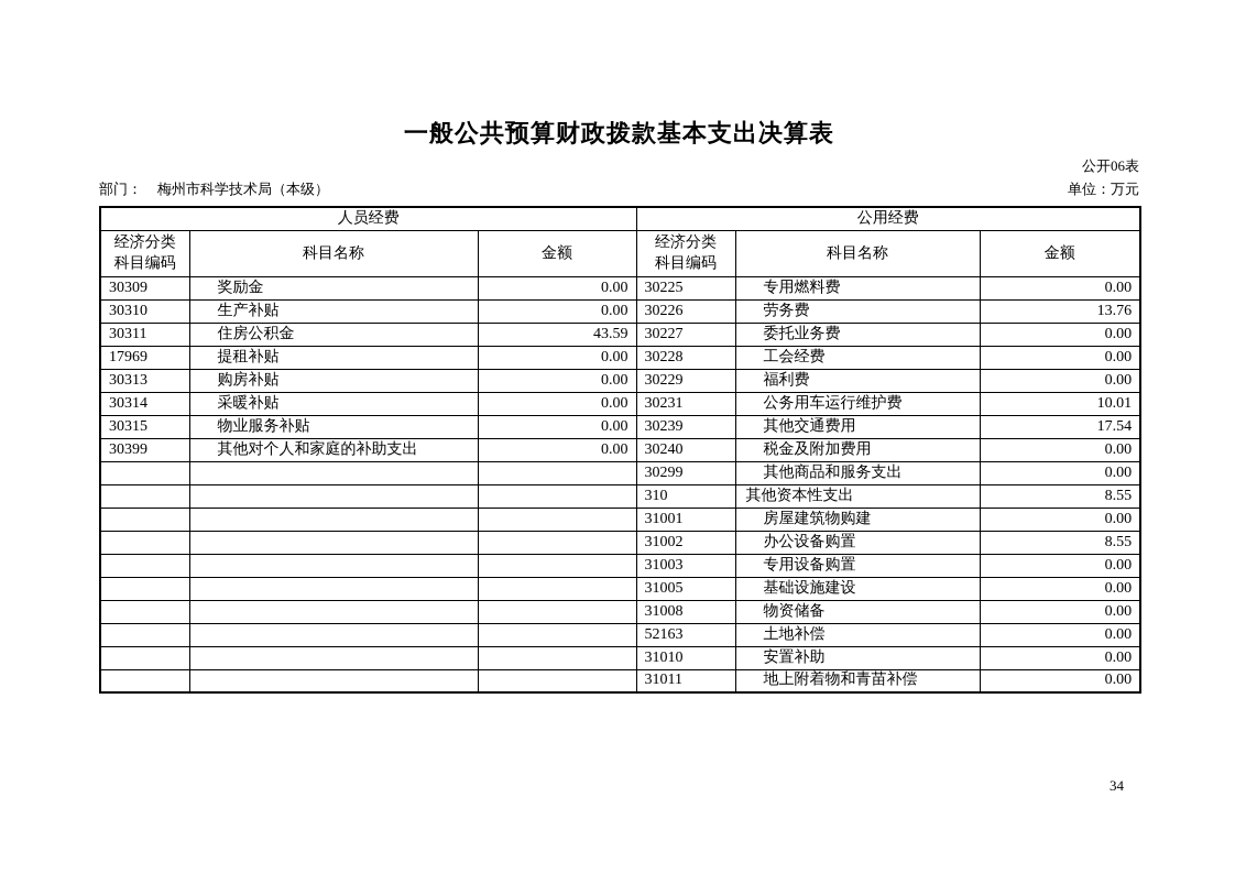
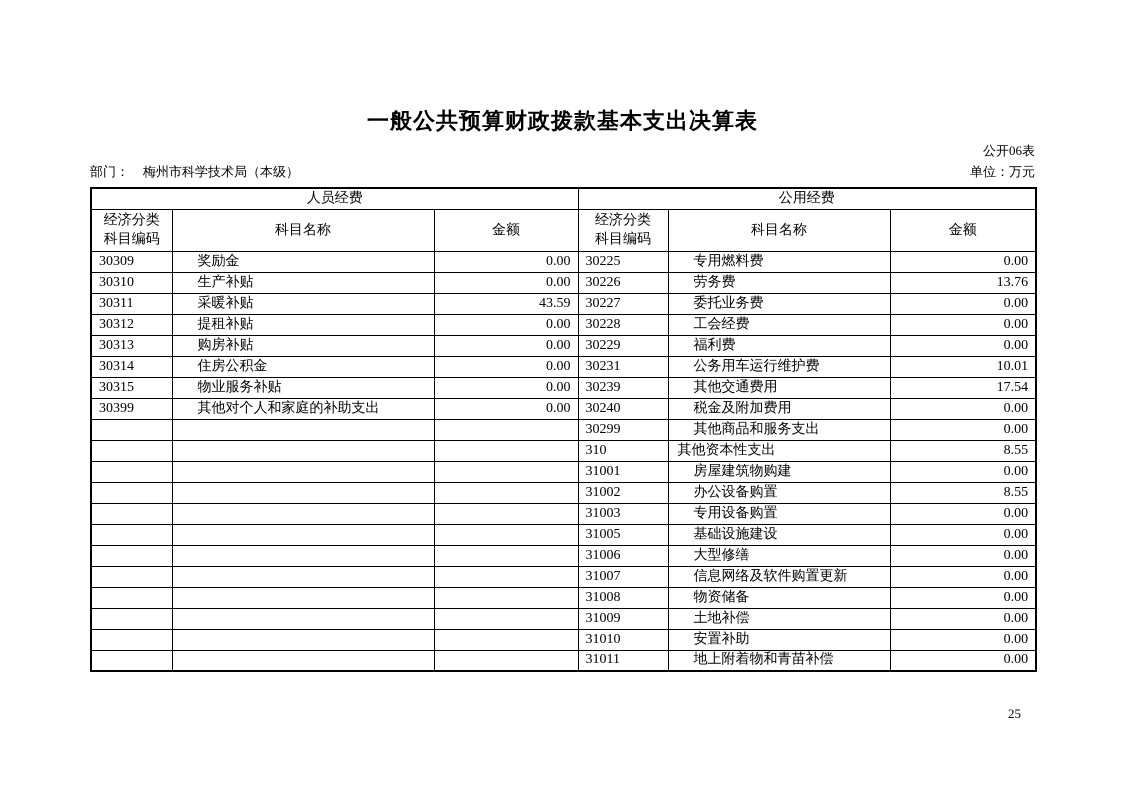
  一般公共预算财政拨款基本支出决算表
  公开06表
  部门： 梅州市科学技术局（本级）
  单位：万元
  人员经费	公用经费
  经济分类 科目编码	科目名称	金额	经济分类 科目编码	科目名称	金额
  30309	奖励金	0.00	30225	专用燃料费	0.00
  30310	生产补贴	0.00	30226	劳务费	13.76
- 30311	住房公积金	43.59	30227	委托业务费	0.00
+ 30311	采暖补贴	43.59	30227	委托业务费	0.00
- 17969	提租补贴	0.00	30228	工会经费	0.00
+ 30312	提租补贴	0.00	30228	工会经费	0.00
  30313	购房补贴	0.00	30229	福利费	0.00
- 30314	采暖补贴	0.00	30231	公务用车运行维护费	10.01
+ 30314	住房公积金	0.00	30231	公务用车运行维护费	10.01
  30315	物业服务补贴	0.00	30239	其他交通费用	17.54
  30399	其他对个人和家庭的补助支出	0.00	30240	税金及附加费用	0.00
  			30299	其他商品和服务支出	0.00
  			310	其他资本性支出	8.55
  			31001	房屋建筑物购建	0.00
  			31002	办公设备购置	8.55
  			31003	专用设备购置	0.00
  			31005	基础设施建设	0.00
+ 			31006	大型修缮	0.00
+ 			31007	信息网络及软件购置更新	0.00
  			31008	物资储备	0.00
- 			52163	土地补偿	0.00
+ 			31009	土地补偿	0.00
  			31010	安置补助	0.00
  			31011	地上附着物和青苗补偿	0.00
- 34
+ 25
